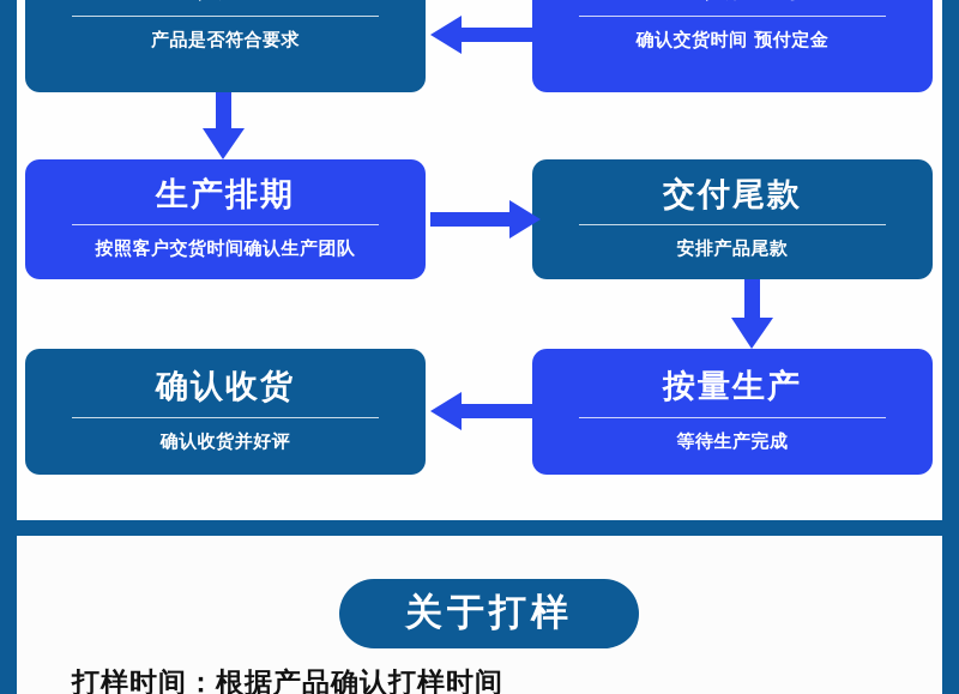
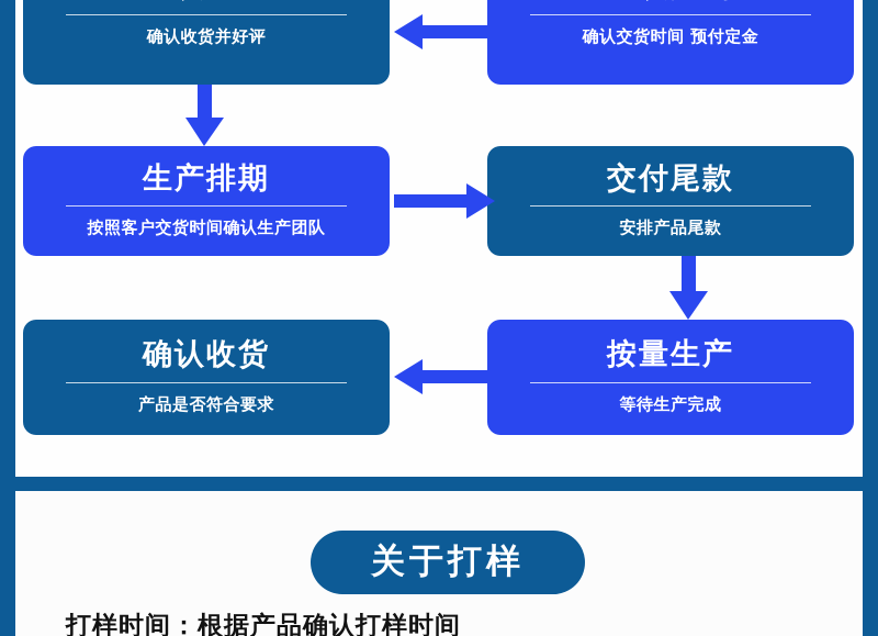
- 产品是否符合要求
+ 确认收货并好评
  确认交货时间 预付定金
  生产排期
  按照客户交货时间确认生产团队
  交付尾款
  安排产品尾款
  确认收货
- 确认收货并好评
+ 产品是否符合要求
  按量生产
  等待生产完成
  关于打样
  打样时间：根据产品确认打样时间
